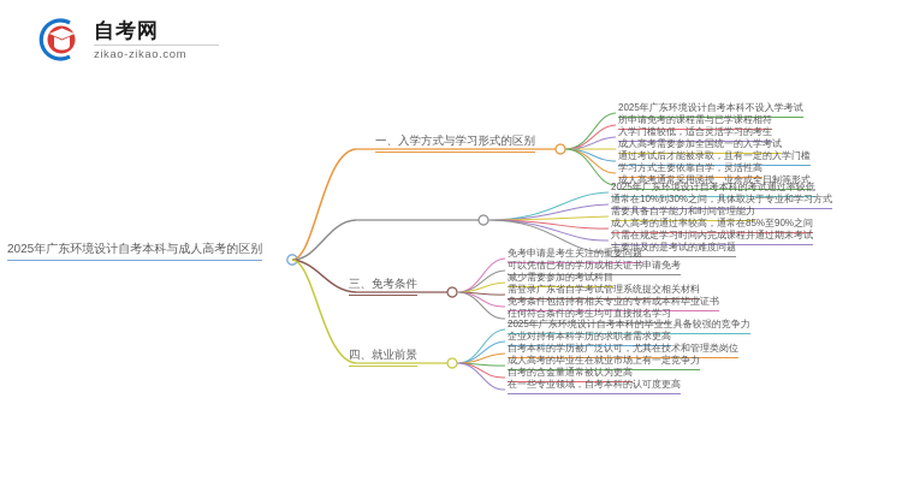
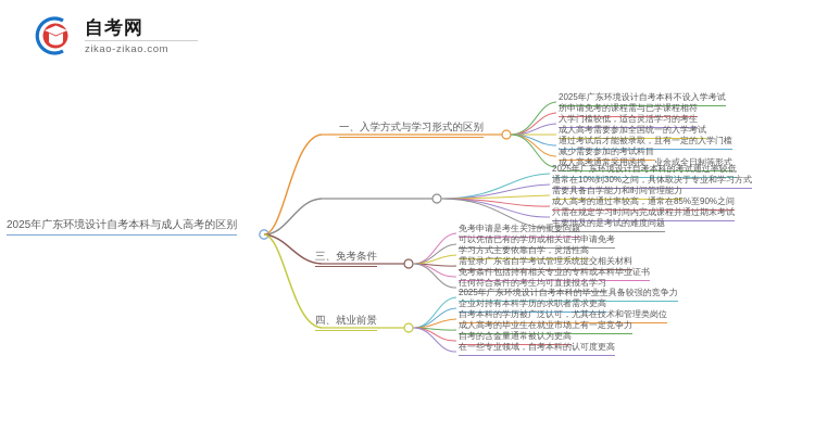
  自考网
  zikao-zikao.com
  2025年广东环境设计自考本科与成人高考的区别
  一、入学方式与学习形式的区别
  三、免考条件
  四、就业前景
  2025年广东环境设计自考本科不设入学考试
  所申请免考的课程需与已学课程相符
  入学门槛较低，适合灵活学习的考生
  成人高考需要参加全国统一的入学考试
  通过考试后才能被录取，且有一定的入学门槛
- 学习方式主要依靠自学，灵活性高
+ 减少需要参加的考试科目
  成人高考通常采用函授、业余或全日制等形式
  2025年广东环境设计自考本科的考试通过率较低
  通常在10%到30%之间，具体取决于专业和学习方式
  需要具备自学能力和时间管理能力
  成人高考的通过率较高，通常在85%至90%之间
  只需在规定学习时间内完成课程并通过期末考试
  主要涉及的是考试的难度问题
  免考申请是考生关注的重要问题
  可以凭借已有的学历或相关证书申请免考
- 减少需要参加的考试科目
+ 学习方式主要依靠自学，灵活性高
  需登录广东省自学考试管理系统提交相关材料
  免考条件包括持有相关专业的专科或本科毕业证书
  任何符合条件的考生均可直接报名学习
  2025年广东环境设计自考本科的毕业生具备较强的竞争力
  企业对持有本科学历的求职者需求更高
  自考本科的学历被广泛认可，尤其在技术和管理类岗位
  成人高考的毕业生在就业市场上有一定竞争力
  自考的含金量通常被认为更高
  在一些专业领域，自考本科的认可度更高
